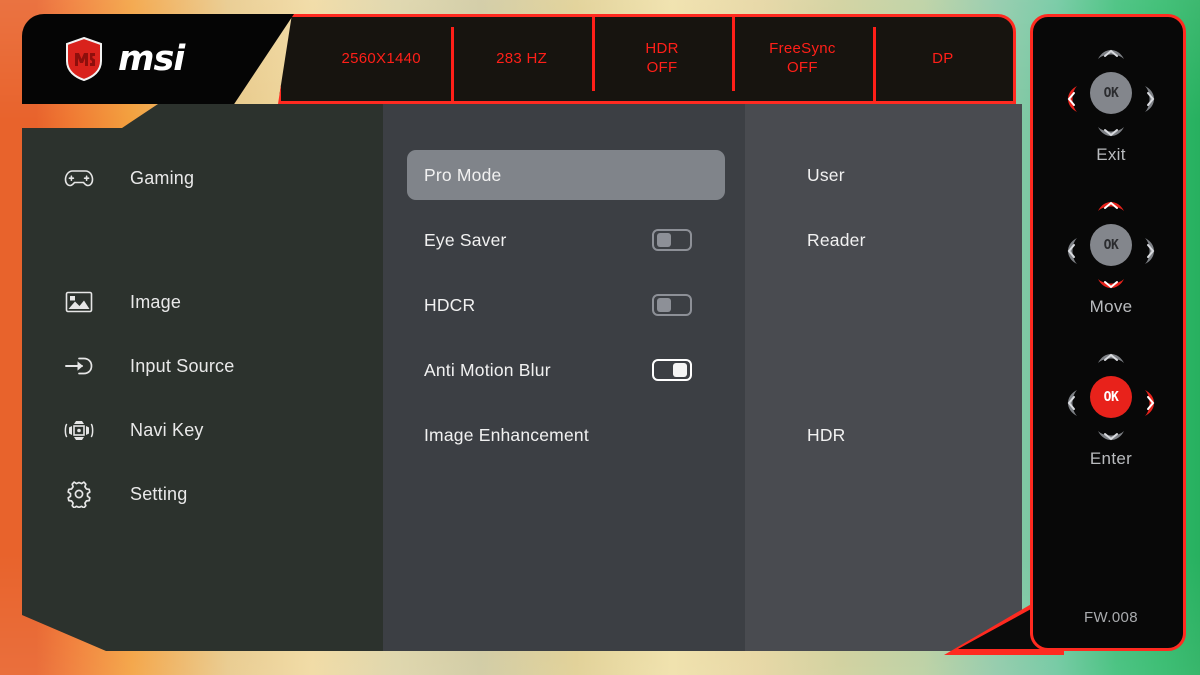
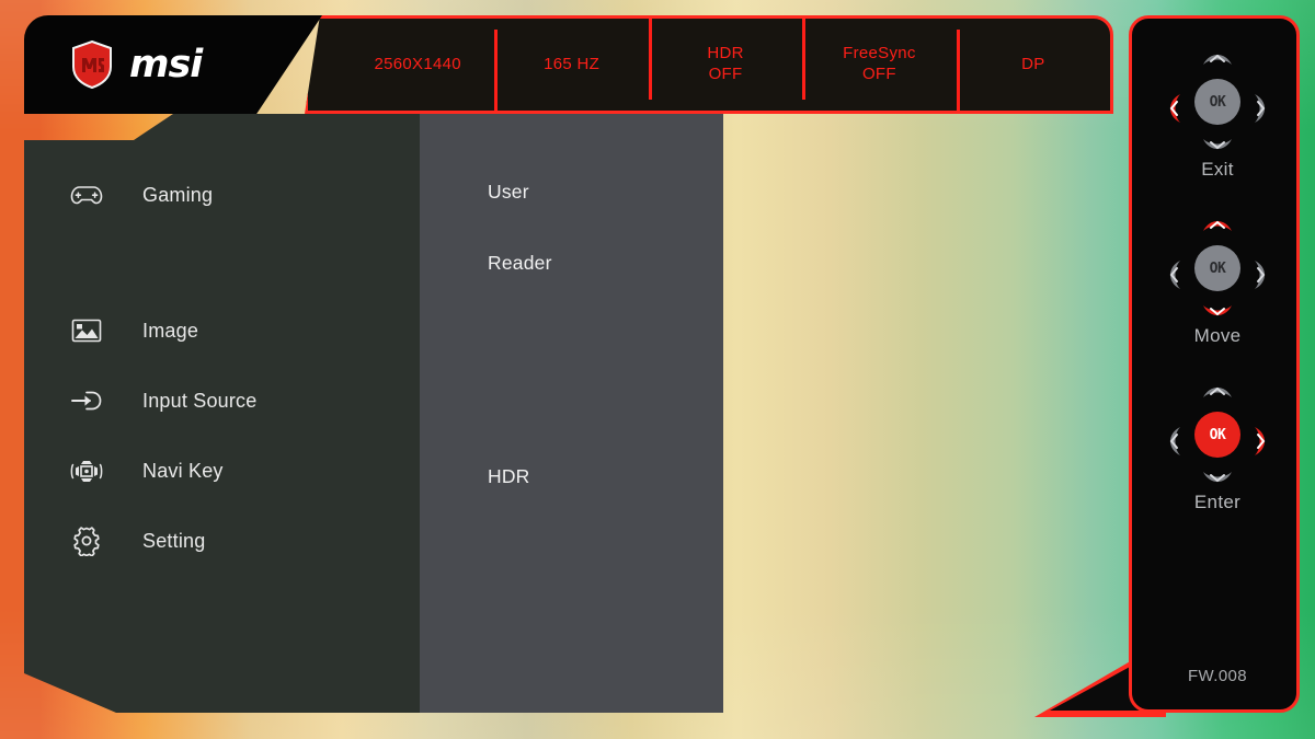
  msi
  2560X1440
- 283 HZ
+ 165 HZ
  HDR
  OFF
  FreeSync
  OFF
  DP
  Gaming
  Image
  Input Source
  Navi Key
  Setting
- Pro Mode
- Eye Saver
- HDCR
- Anti Motion Blur
- Image Enhancement
  User
  Reader
  HDR
  OK
  Exit
  OK
  Move
  OK
  Enter
  FW.008
